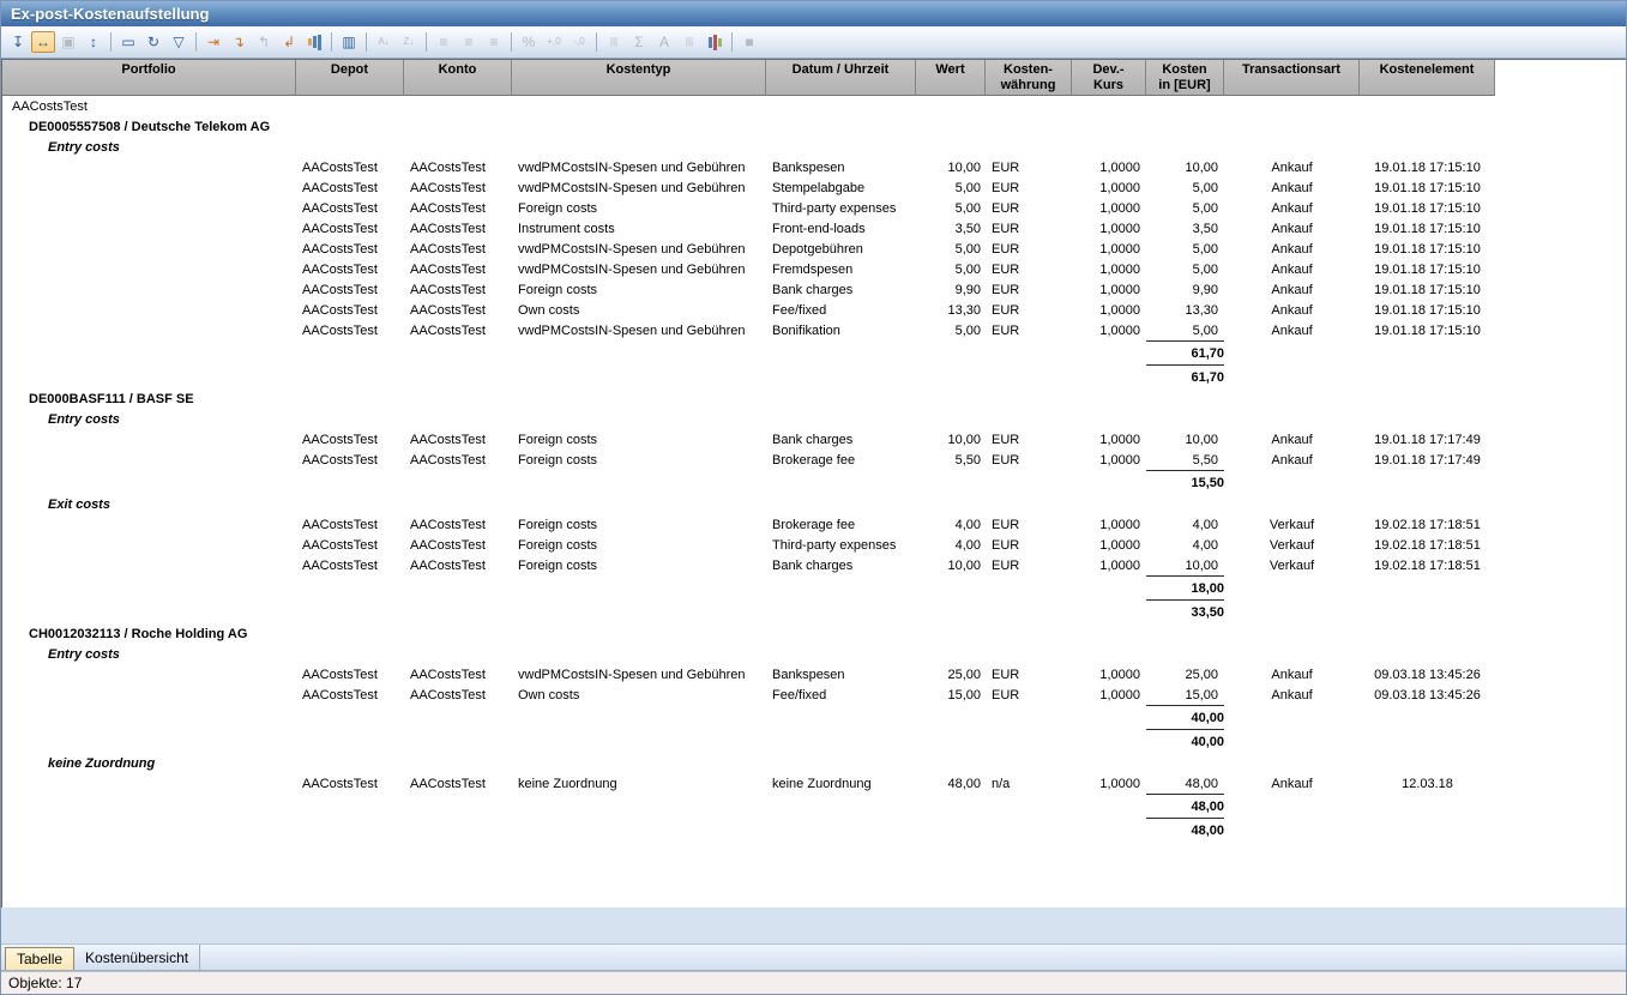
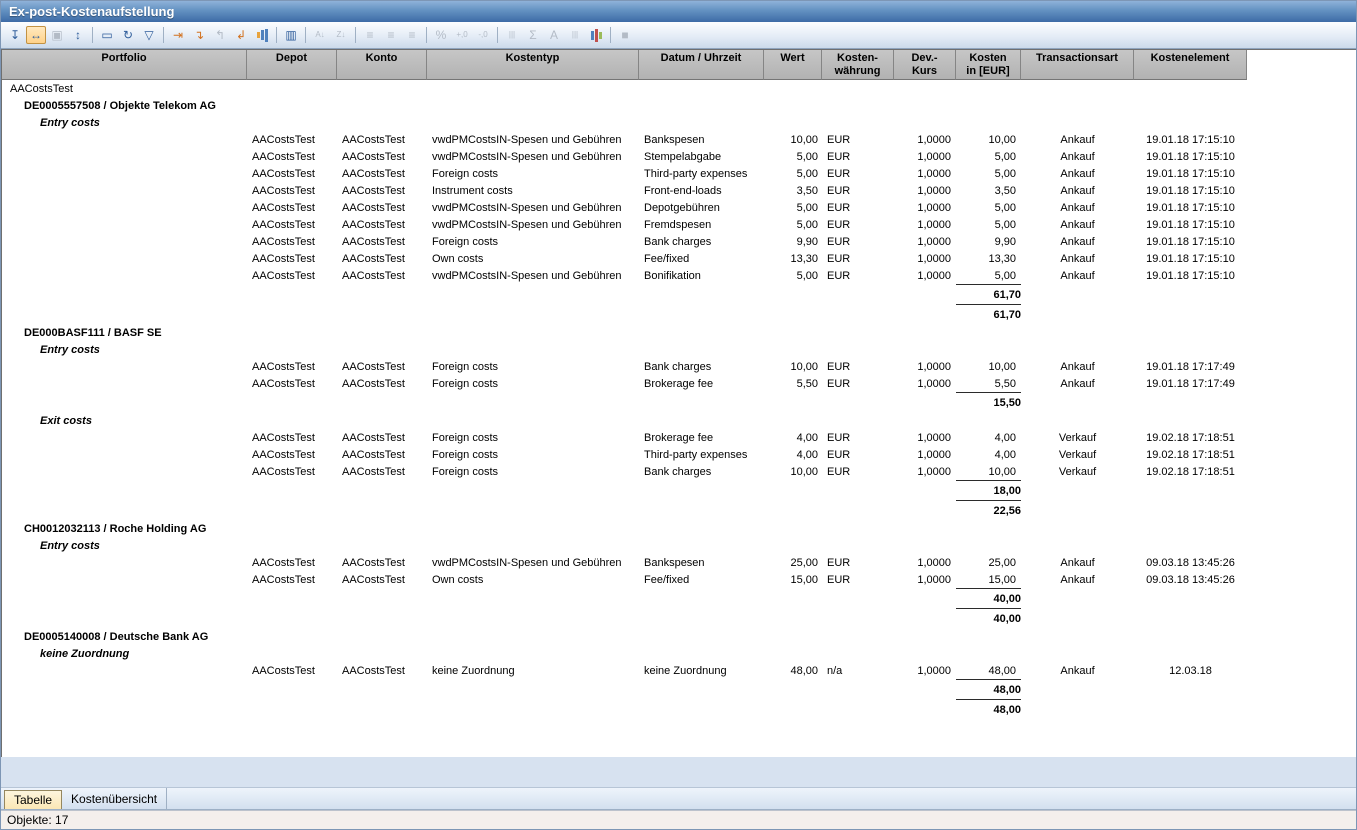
  Ex-post-Kostenaufstellung
  ↧
  ↔
  ▣
  ↕
  ▭
  ↻
  ▽
  ⇥
  ↴
  ↰
  ↲
  ▥
  A↓
  Z↓
  ≡
  ≡
  ≡
  %
  +,0
  -,0
  |||
  Σ
  A
  |||
  ■
  Portfolio
  Depot
  Konto
  Kostentyp
  Datum / Uhrzeit
  Wert
  Kosten-
  währung
  Dev.-
  Kurs
  Kosten
  in [EUR]
  Transactionsart
  Kostenelement
  AACostsTest
- DE0005557508 / Deutsche Telekom AG
+ DE0005557508 / Objekte Telekom AG
  Entry costs
  AACostsTest
  AACostsTest
  vwdPMCostsIN-Spesen und Gebühren
  Bankspesen
  10,00
  EUR
  1,0000
  10,00
  Ankauf
  19.01.18 17:15:10
  AACostsTest
  AACostsTest
  vwdPMCostsIN-Spesen und Gebühren
  Stempelabgabe
  5,00
  EUR
  1,0000
  5,00
  Ankauf
  19.01.18 17:15:10
  AACostsTest
  AACostsTest
  Foreign costs
  Third-party expenses
  5,00
  EUR
  1,0000
  5,00
  Ankauf
  19.01.18 17:15:10
  AACostsTest
  AACostsTest
  Instrument costs
  Front-end-loads
  3,50
  EUR
  1,0000
  3,50
  Ankauf
  19.01.18 17:15:10
  AACostsTest
  AACostsTest
  vwdPMCostsIN-Spesen und Gebühren
  Depotgebühren
  5,00
  EUR
  1,0000
  5,00
  Ankauf
  19.01.18 17:15:10
  AACostsTest
  AACostsTest
  vwdPMCostsIN-Spesen und Gebühren
  Fremdspesen
  5,00
  EUR
  1,0000
  5,00
  Ankauf
  19.01.18 17:15:10
  AACostsTest
  AACostsTest
  Foreign costs
  Bank charges
  9,90
  EUR
  1,0000
  9,90
  Ankauf
  19.01.18 17:15:10
  AACostsTest
  AACostsTest
  Own costs
  Fee/fixed
  13,30
  EUR
  1,0000
  13,30
  Ankauf
  19.01.18 17:15:10
  AACostsTest
  AACostsTest
  vwdPMCostsIN-Spesen und Gebühren
  Bonifikation
  5,00
  EUR
  1,0000
  5,00
  Ankauf
  19.01.18 17:15:10
  61,70
  61,70
  DE000BASF111 / BASF SE
  Entry costs
  AACostsTest
  AACostsTest
  Foreign costs
  Bank charges
  10,00
  EUR
  1,0000
  10,00
  Ankauf
  19.01.18 17:17:49
  AACostsTest
  AACostsTest
  Foreign costs
  Brokerage fee
  5,50
  EUR
  1,0000
  5,50
  Ankauf
  19.01.18 17:17:49
  15,50
  Exit costs
  AACostsTest
  AACostsTest
  Foreign costs
  Brokerage fee
  4,00
  EUR
  1,0000
  4,00
  Verkauf
  19.02.18 17:18:51
  AACostsTest
  AACostsTest
  Foreign costs
  Third-party expenses
  4,00
  EUR
  1,0000
  4,00
  Verkauf
  19.02.18 17:18:51
  AACostsTest
  AACostsTest
  Foreign costs
  Bank charges
  10,00
  EUR
  1,0000
  10,00
  Verkauf
  19.02.18 17:18:51
  18,00
- 33,50
+ 22,56
  CH0012032113 / Roche Holding AG
  Entry costs
  AACostsTest
  AACostsTest
  vwdPMCostsIN-Spesen und Gebühren
  Bankspesen
  25,00
  EUR
  1,0000
  25,00
  Ankauf
  09.03.18 13:45:26
  AACostsTest
  AACostsTest
  Own costs
  Fee/fixed
  15,00
  EUR
  1,0000
  15,00
  Ankauf
  09.03.18 13:45:26
  40,00
  40,00
+ DE0005140008 / Deutsche Bank AG
  keine Zuordnung
  AACostsTest
  AACostsTest
  keine Zuordnung
  keine Zuordnung
  48,00
  n/a
  1,0000
  48,00
  Ankauf
  12.03.18
  48,00
  48,00
  Tabelle
  Kostenübersicht
  Objekte: 17
